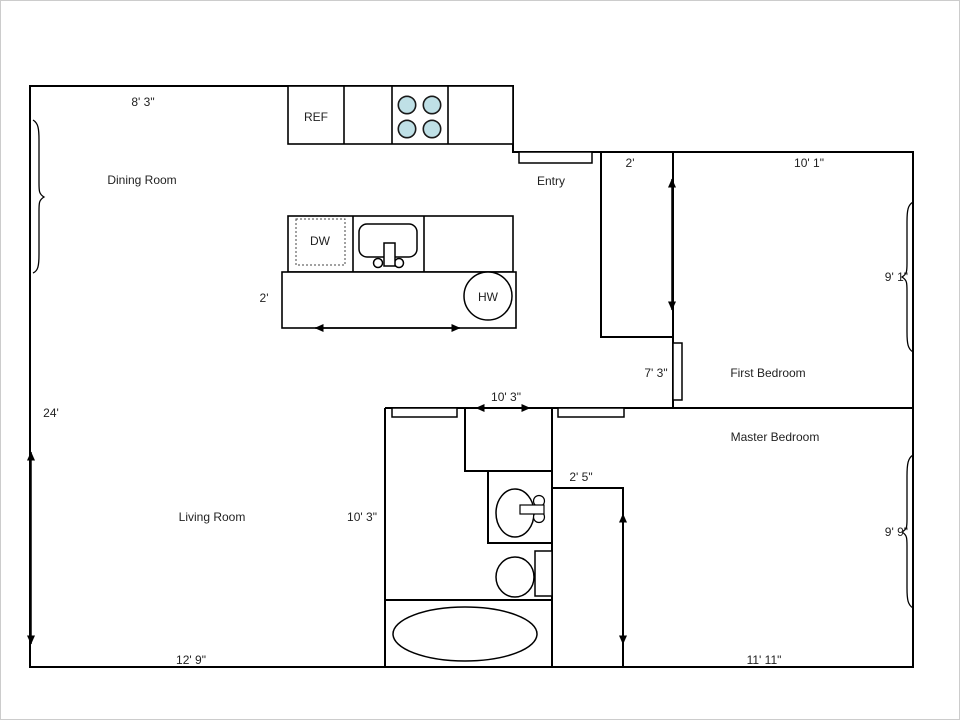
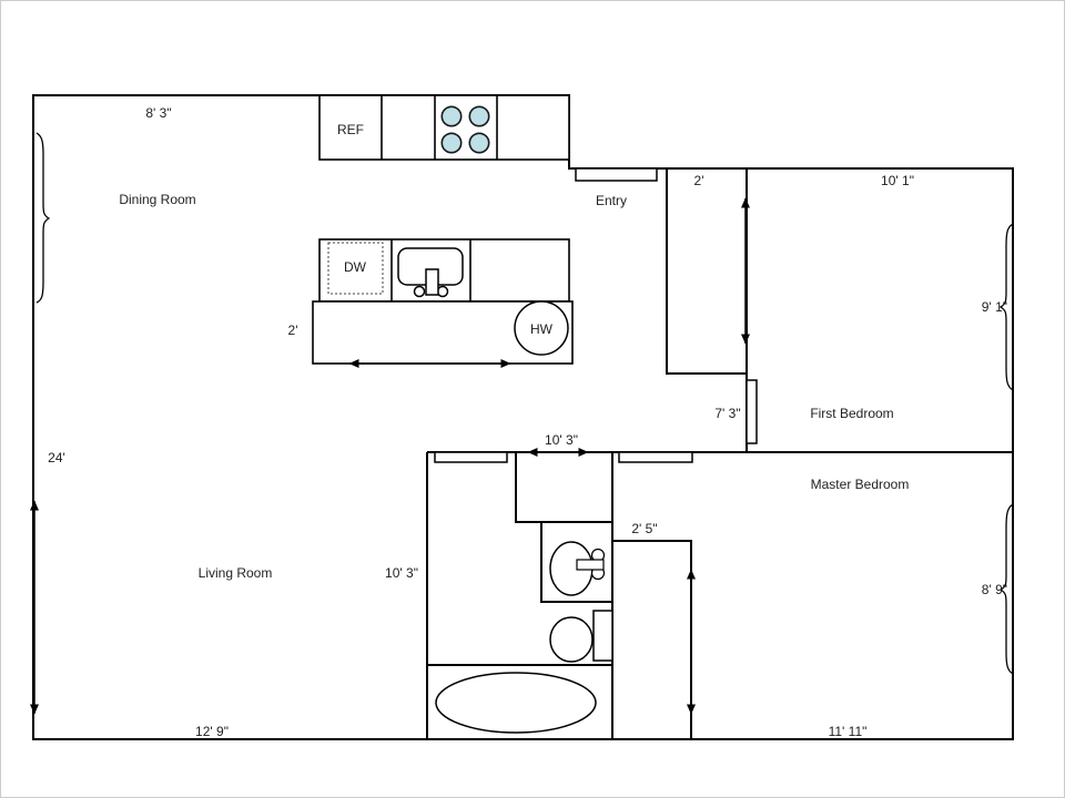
  Dining Room
  Entry
  First Bedroom
  Master Bedroom
  Living Room
  REF
  DW
  HW
  8' 3"
  2'
  10' 1"
  9' 1"
  2'
  7' 3"
  10' 3"
  24'
  2' 5"
  10' 3"
- 9' 9"
+ 8' 9"
  12' 9"
  11' 11"
